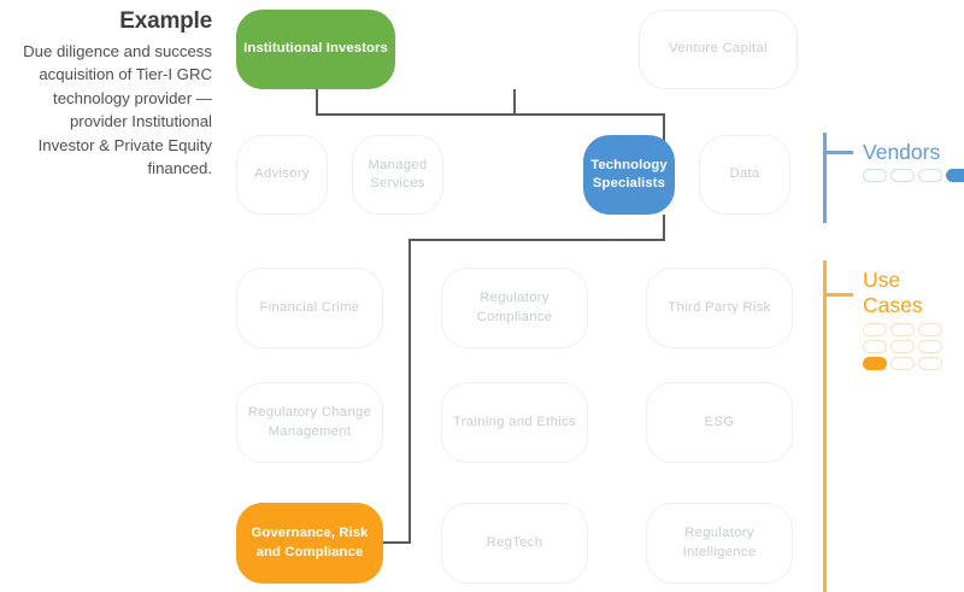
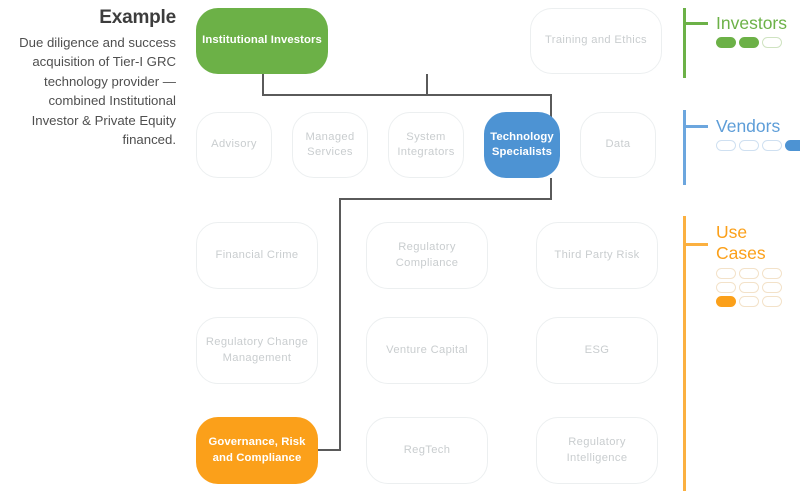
  Example
- Due diligence and success acquisition of Tier-I GRC technology provider — provider Institutional Investor & Private Equity financed.
+ Due diligence and success acquisition of Tier-I GRC technology provider — combined Institutional Investor & Private Equity financed.
  Institutional Investors
- Venture Capital
+ Training and Ethics
  Advisory
  Managed Services
+ System Integrators
  Technology Specialists
  Data
  Financial Crime
  Regulatory Compliance
  Third Party Risk
  Regulatory Change Management
- Training and Ethics
+ Venture Capital
  ESG
  Governance, Risk and Compliance
  RegTech
  Regulatory Intelligence
+ Investors
  Vendors
  Use Cases
